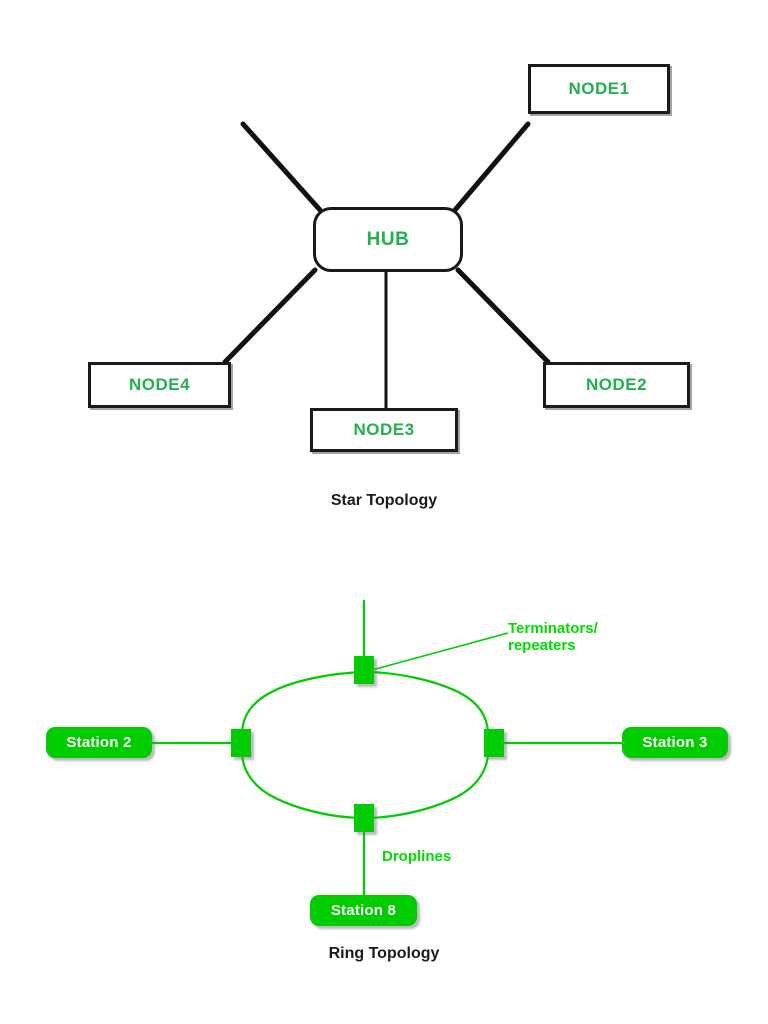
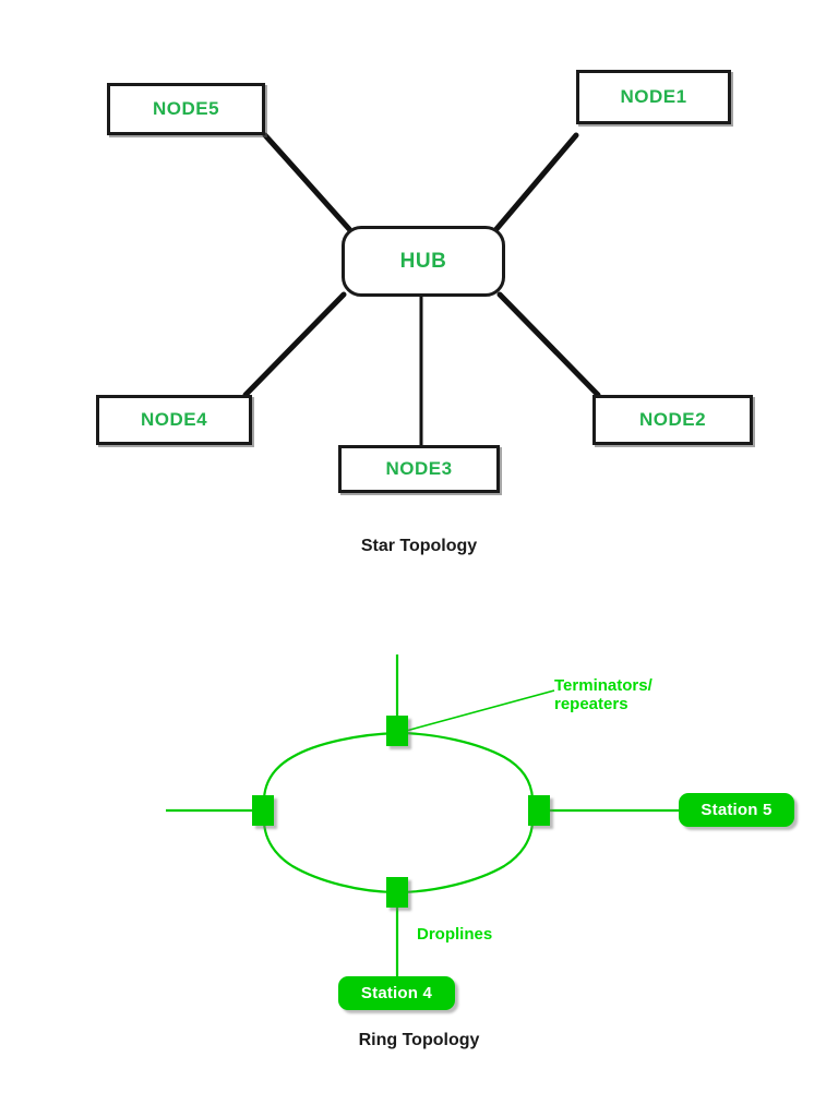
+ NODE5
  NODE1
  HUB
  NODE4
  NODE3
  NODE2
  Star Topology
- Station 2
- Station 3
+ Station 5
- Station 8
+ Station 4
  Terminators/
  repeaters
  Droplines
  Ring Topology
